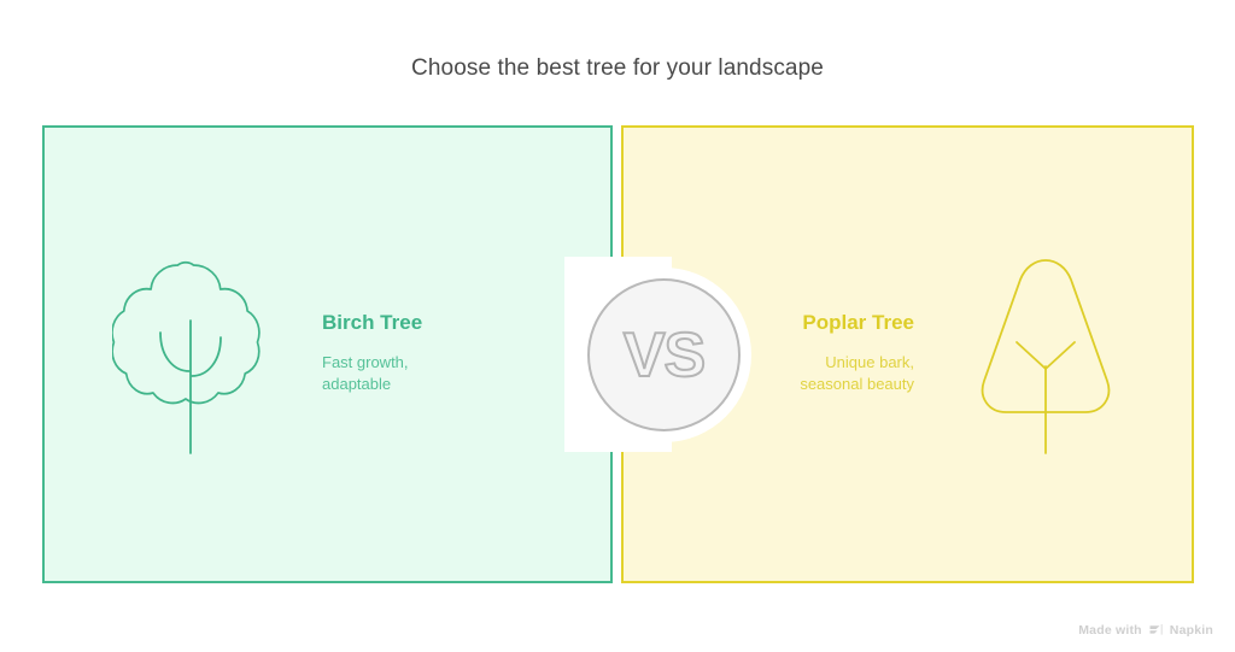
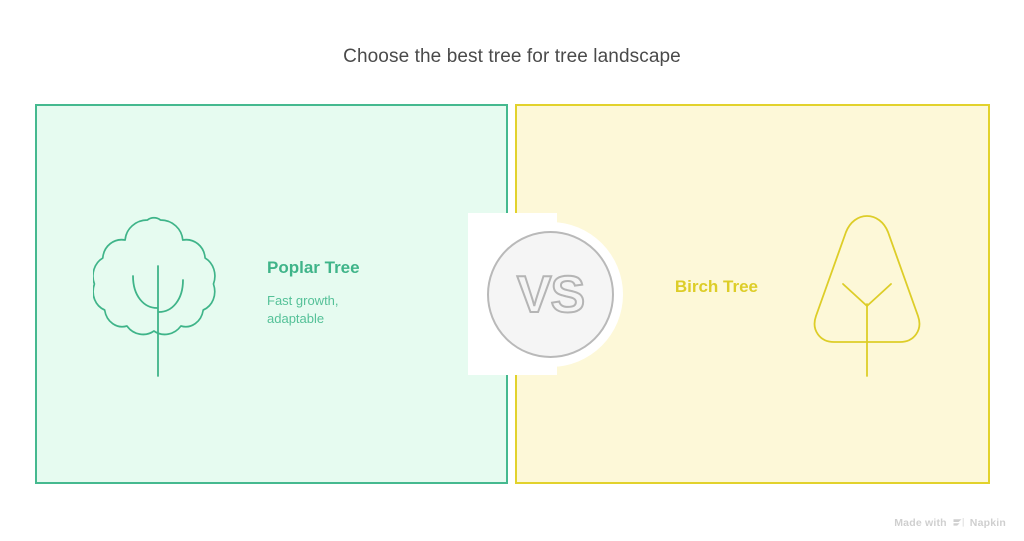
- Choose the best tree for your landscape
+ Choose the best tree for tree landscape
- Birch Tree
+ Poplar Tree
  Fast growth,
  adaptable
- Poplar Tree
+ Birch Tree
- Unique bark,
- seasonal beauty
  VS
  Made with
  Napkin
